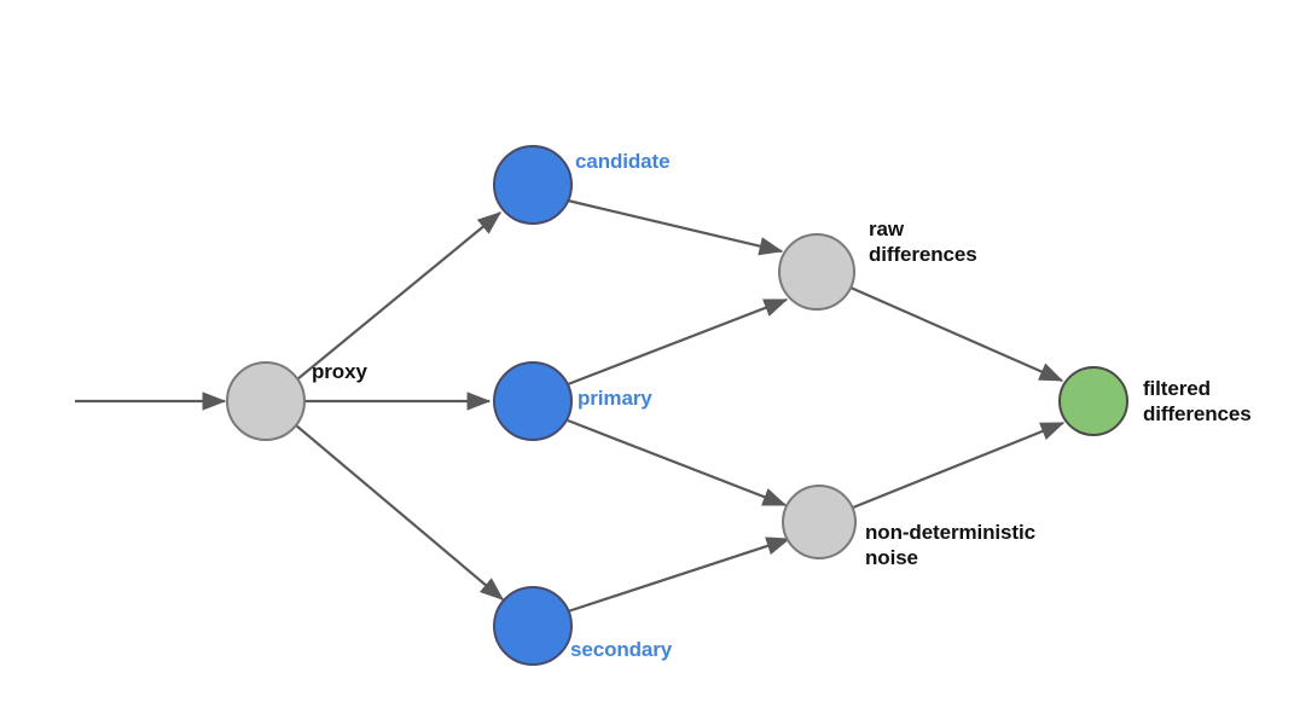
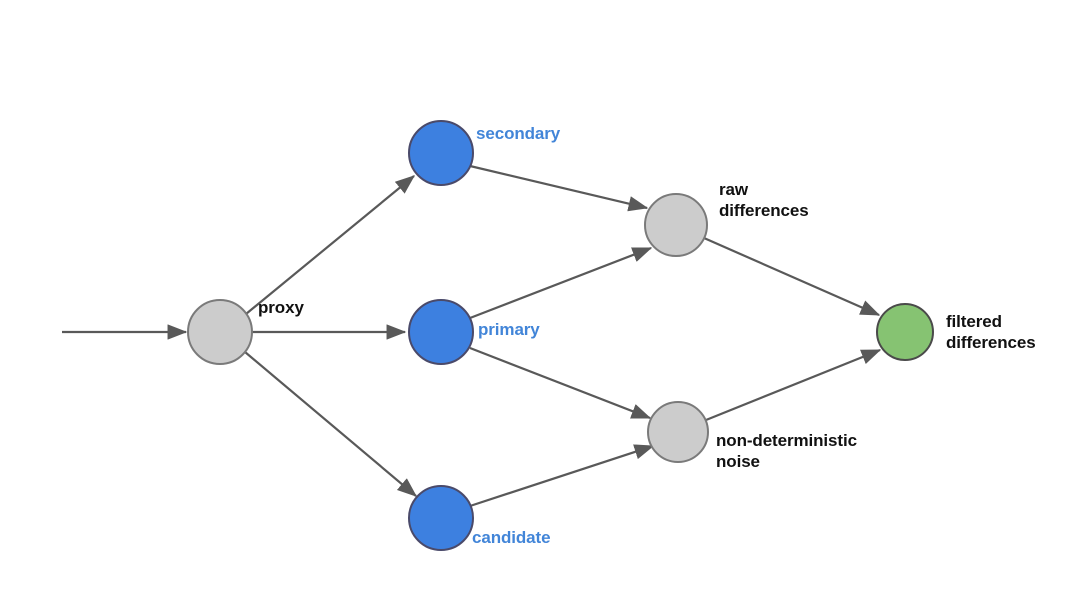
  proxy
- candidate
+ secondary
  primary
- secondary
+ candidate
  raw
  differences
  non-deterministic
  noise
  filtered
  differences
